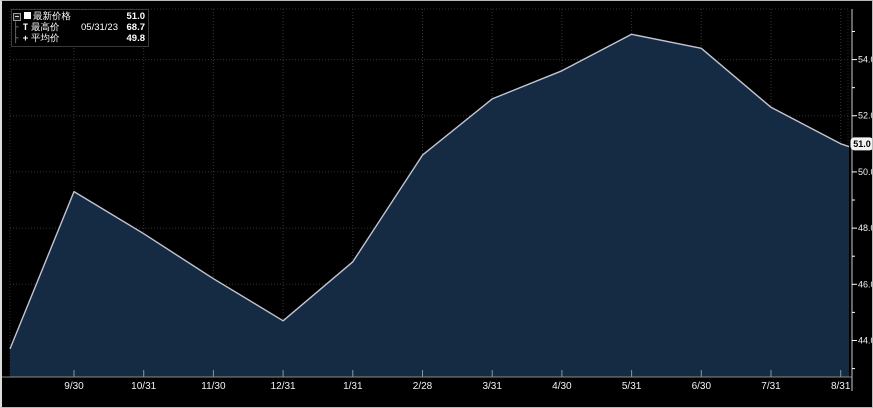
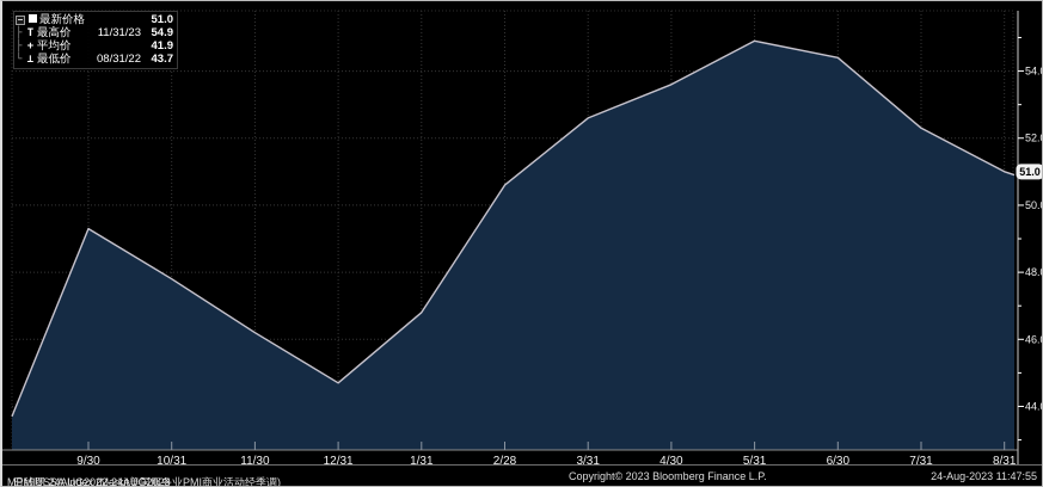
  44.
  46.
  48.
  50.
  52.
  54.
  9/30
  10/31
  11/30
  12/31
  1/31
  2/28
  3/31
  4/30
  5/31
  6/30
  7/31
  8/31
  51.0
  最新价格
  51.0
  ├
  T
  最高价
- 05/31/23
+ 11/31/23
- 68.7
+ 54.9
  ├
  +
  平均价
- 49.8
+ 41.9
+ └
+ ⊥
+ 最低价
+ 08/31/22
+ 43.7
+ MPMIUSSA Index (Markit美国服务业PMI商业活动经季调)
+ 日线图 24AUG2022-24AUG2023
+ Copyright© 2023 Bloomberg Finance L.P.
+ 24-Aug-2023 11:47:55
